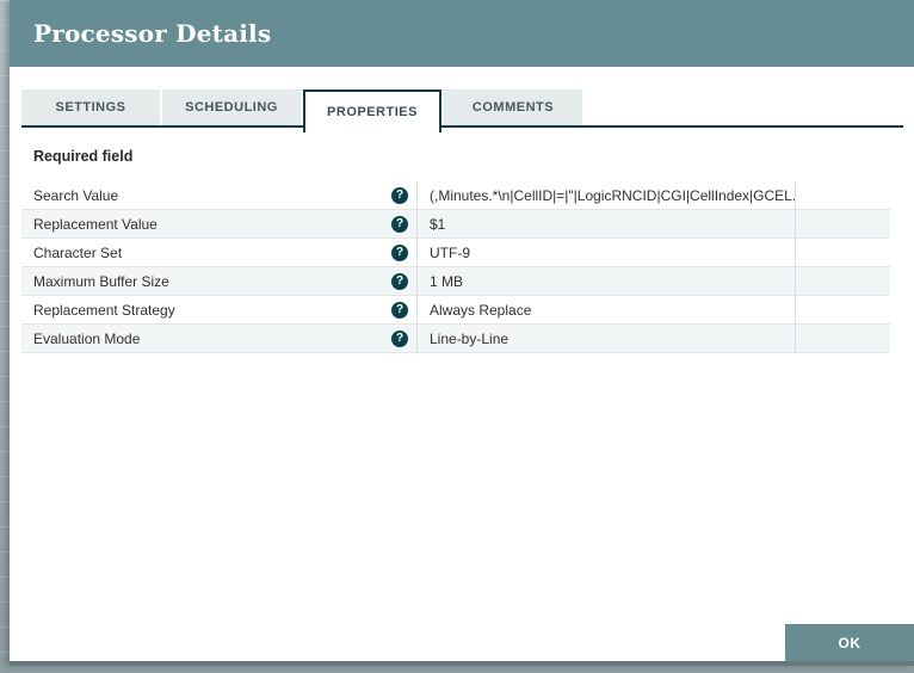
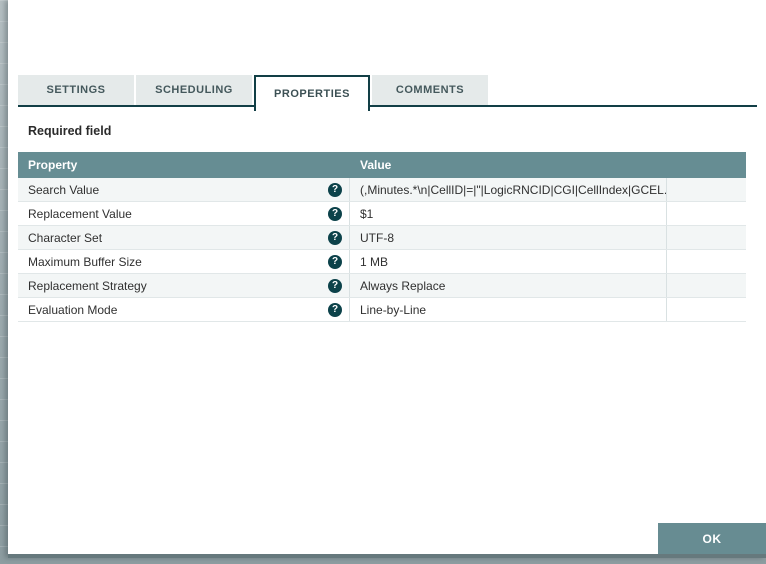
- Processor Details
  SETTINGS
  SCHEDULING
  PROPERTIES
  COMMENTS
  Required field
+ Property
+ Value
  Search Value
  ?
  (,Minutes.*\n|CellID|=|"|LogicRNCID|CGI|CellIndex|GCEL.
  Replacement Value
  ?
  $1
  Character Set
  ?
- UTF-9
+ UTF-8
  Maximum Buffer Size
  ?
  1 MB
  Replacement Strategy
  ?
  Always Replace
  Evaluation Mode
  ?
  Line-by-Line
  OK
